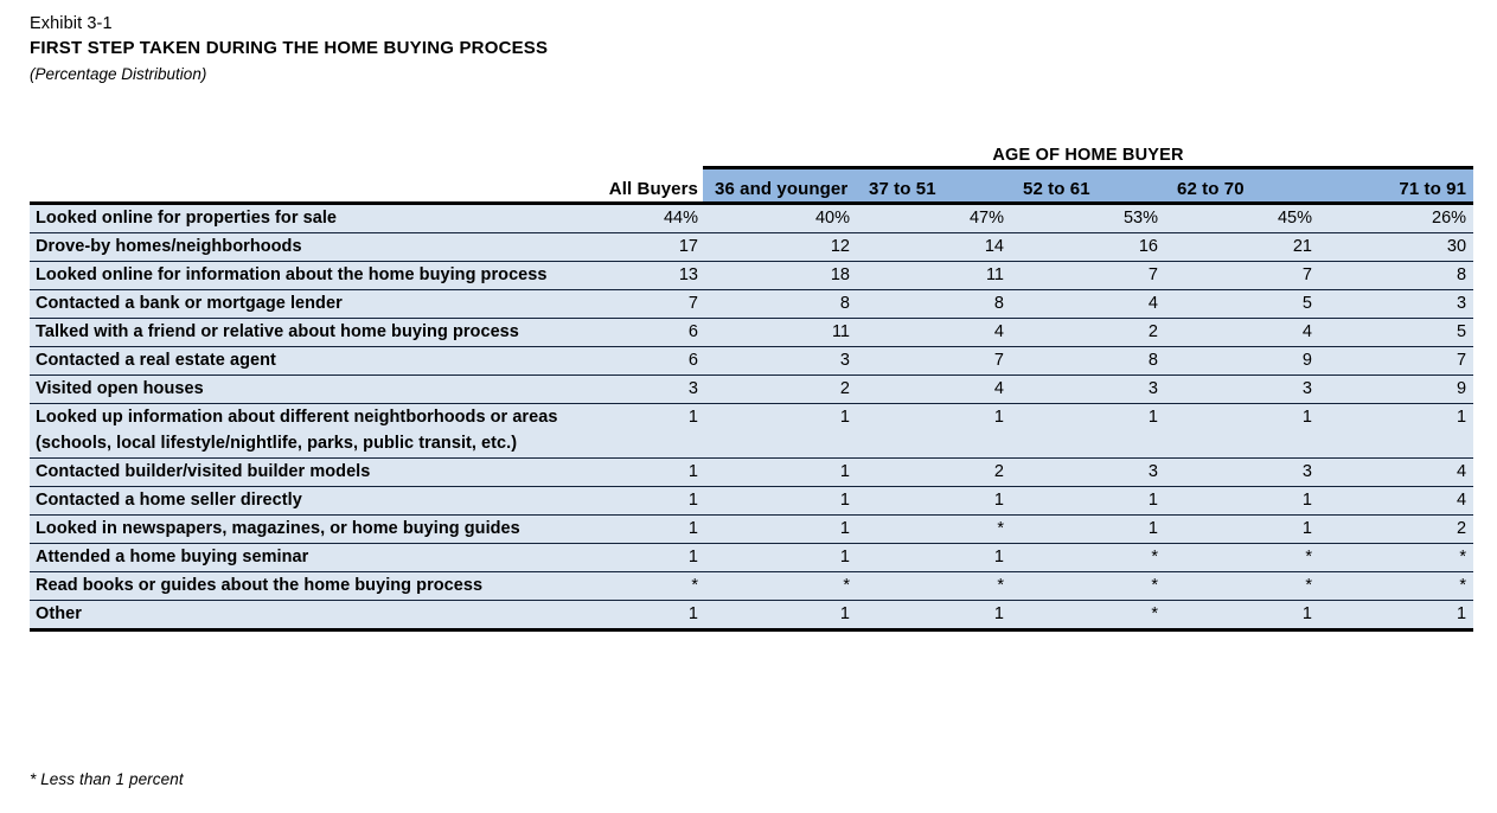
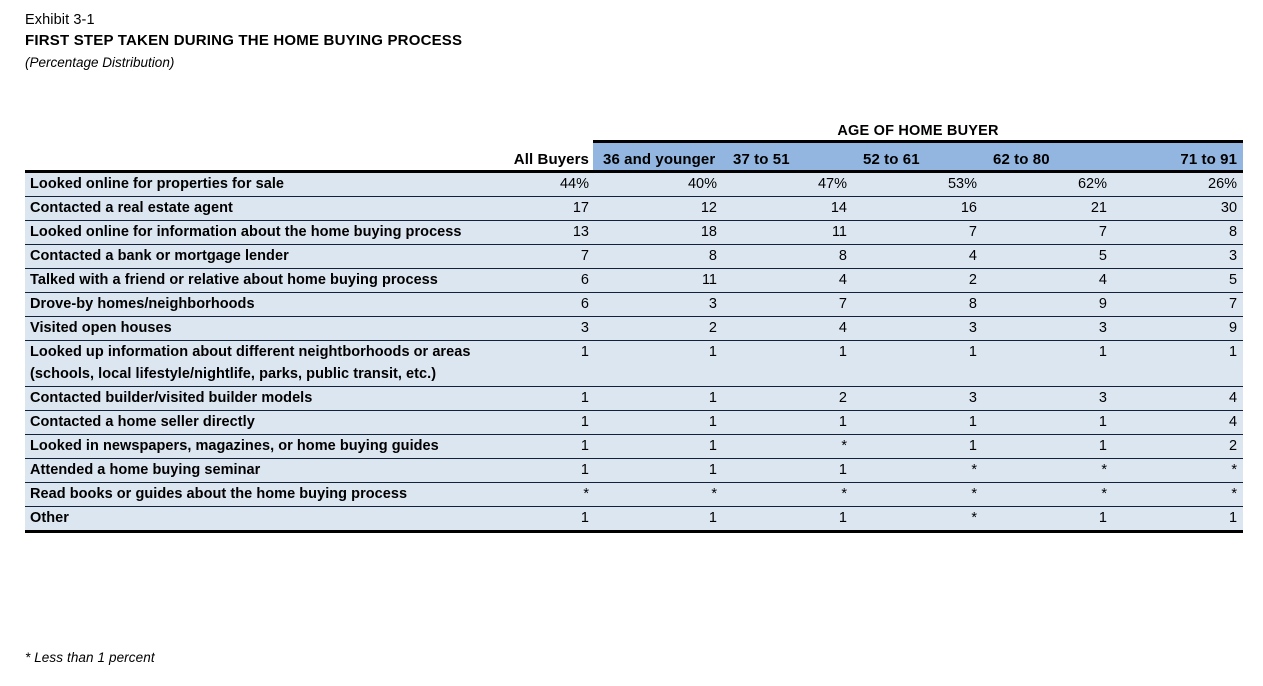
  Exhibit 3-1
  FIRST STEP TAKEN DURING THE HOME BUYING PROCESS
  (Percentage Distribution)
  		AGE OF HOME BUYER
- 	All Buyers	36 and younger	37 to 51	52 to 61	62 to 70	71 to 91
+ 	All Buyers	36 and younger	37 to 51	52 to 61	62 to 80	71 to 91
- Looked online for properties for sale	44%	40%	47%	53%	45%	26%
+ Looked online for properties for sale	44%	40%	47%	53%	62%	26%
- Drove-by homes/neighborhoods	17	12	14	16	21	30
+ Contacted a real estate agent	17	12	14	16	21	30
  Looked online for information about the home buying process	13	18	11	7	7	8
  Contacted a bank or mortgage lender	7	8	8	4	5	3
  Talked with a friend or relative about home buying process	6	11	4	2	4	5
- Contacted a real estate agent	6	3	7	8	9	7
+ Drove-by homes/neighborhoods	6	3	7	8	9	7
  Visited open houses	3	2	4	3	3	9
  Looked up information about different neightborhoods or areas (schools, local lifestyle/nightlife, parks, public transit, etc.)	1	1	1	1	1	1
  Contacted builder/visited builder models	1	1	2	3	3	4
  Contacted a home seller directly	1	1	1	1	1	4
  Looked in newspapers, magazines, or home buying guides	1	1	*	1	1	2
  Attended a home buying seminar	1	1	1	*	*	*
  Read books or guides about the home buying process	*	*	*	*	*	*
  Other	1	1	1	*	1	1
  * Less than 1 percent
